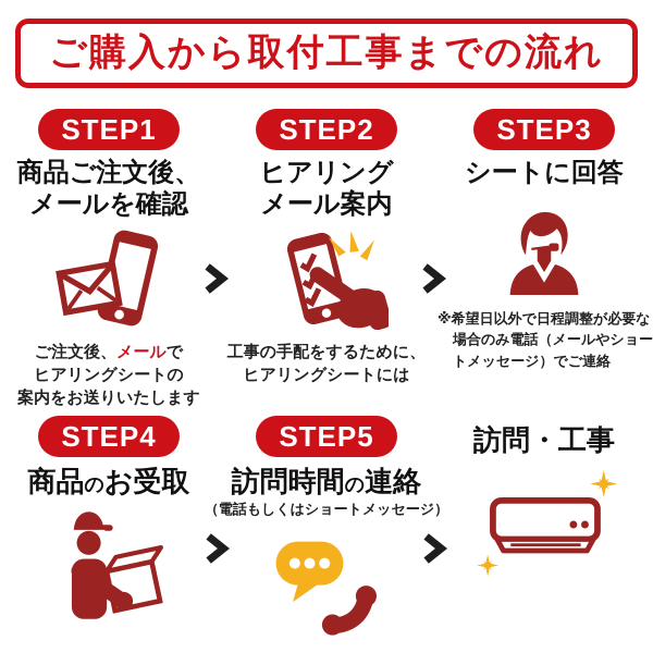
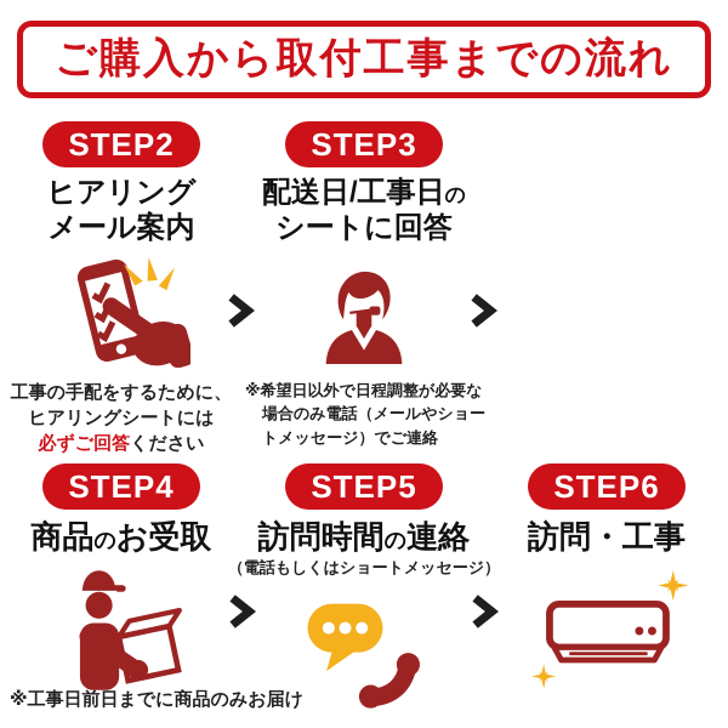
  ご購入から取付工事までの流れ
- STEP1
- 商品ご注文後、
- メールを確認
- ご注文後、メールで
- ヒアリングシートの
- 案内をお送りいたします
  STEP2
  ヒアリング
  メール案内
  工事の手配をするために、
  ヒアリングシートには
+ 必ずご回答ください
  STEP3
+ 配送日/工事日の
  シートに回答
  ※希望日以外で日程調整が必要な
  場合のみ電話（メールやショー
  トメッセージ）でご連絡
  STEP4
  商品のお受取
  STEP5
  訪問時間の連絡
  （電話もしくはショートメッセージ）
+ STEP6
  訪問・工事
+ ※工事日前日までに商品のみお届け
